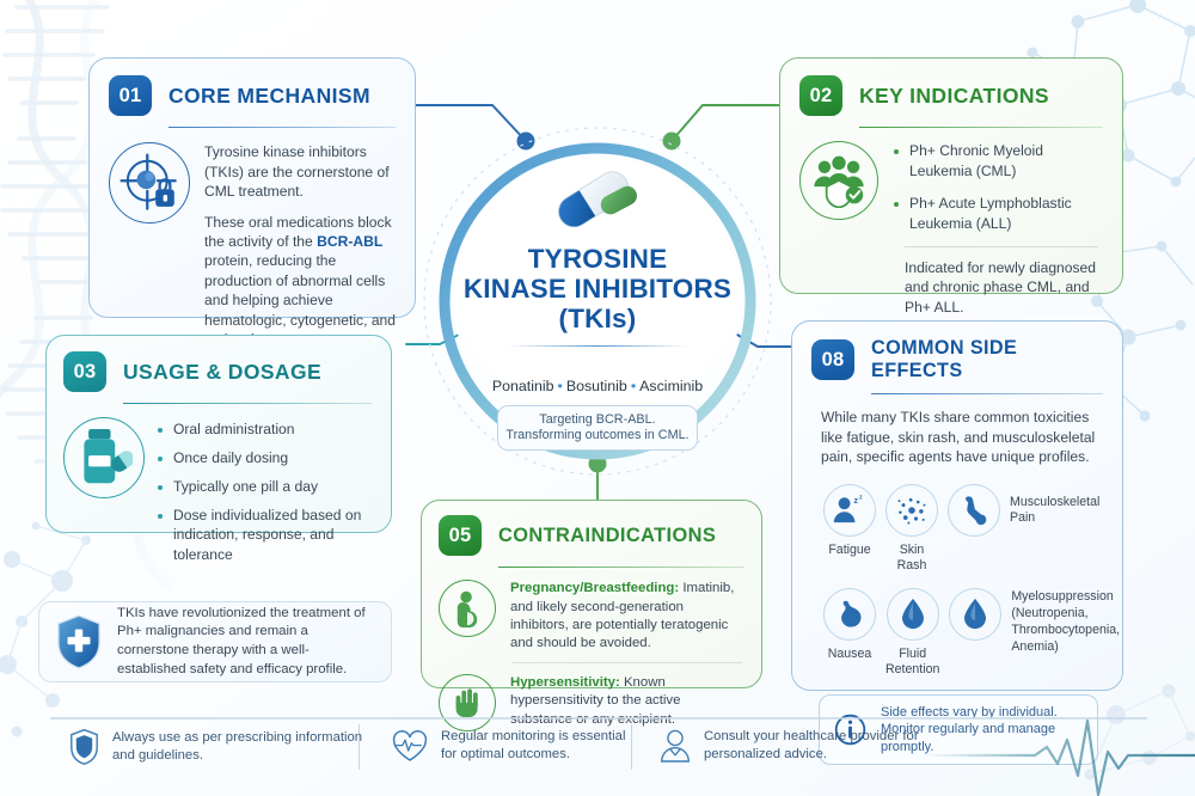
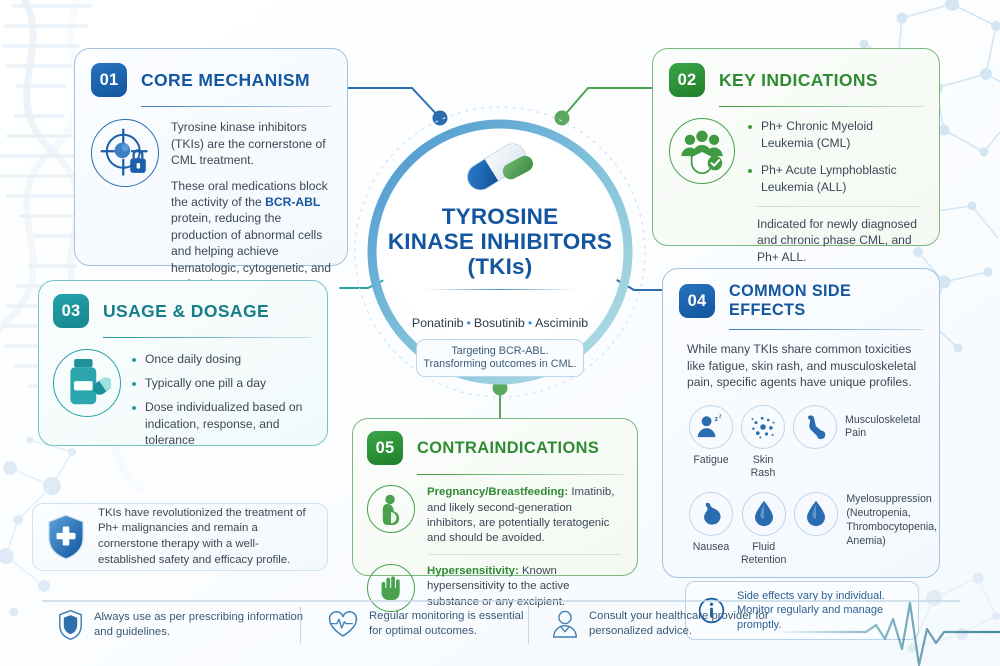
  01
  CORE MECHANISM
  Tyrosine kinase inhibitors (TKIs) are the cornerstone of CML treatment.
  These oral medications block the activity of the BCR-ABL protein, reducing the production of abnormal cells and helping achieve hematologic, cytogenetic, and
  02
  KEY INDICATIONS
  Ph+ Chronic Myeloid Leukemia (CML)
  Ph+ Acute Lymphoblastic Leukemia (ALL)
  Indicated for newly diagnosed and chronic phase CML, and Ph+ ALL.
  03
  USAGE & DOSAGE
- Oral administration
  Once daily dosing
  Typically one pill a day
  Dose individualized based on indication, response, and tolerance
- 08
+ 04
  COMMON SIDE EFFECTS
  While many TKIs share common toxicities like fatigue, skin rash, and musculoskeletal pain, specific agents have unique profiles.
  Fatigue
  Skin Rash
  Musculoskeletal Pain
  Nausea
  Fluid Retention
  Myelosuppression (Neutropenia, Thrombocytopenia, Anemia)
  Side effects vary by individual.
  Monitor regularly and manage promptly.
  05
  CONTRAINDICATIONS
  Pregnancy/Breastfeeding: Imatinib, and likely second-generation inhibitors, are potentially teratogenic and should be avoided.
  TKIs have revolutionized the treatment of Ph+ malignancies and remain a cornerstone therapy with a well-established safety and efficacy profile.
  TYROSINE
  KINASE INHIBITORS
  (TKIs)
  Ponatinib • Bosutinib • Asciminib
  Targeting BCR-ABL.
  Transforming outcomes in CML.
  Always use as per prescribing information
  and guidelines.
  Regular monitoring is essential
  for optimal outcomes.
  Consult your healthcare provider for
  personalized advice.
